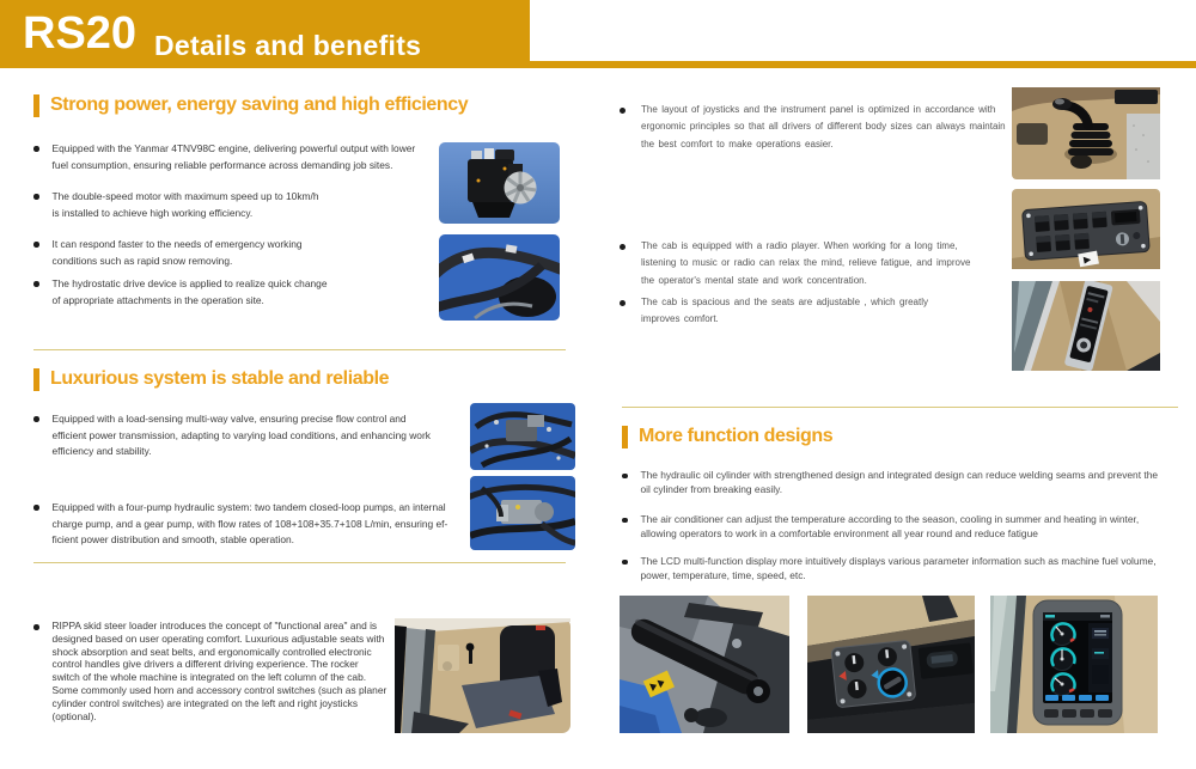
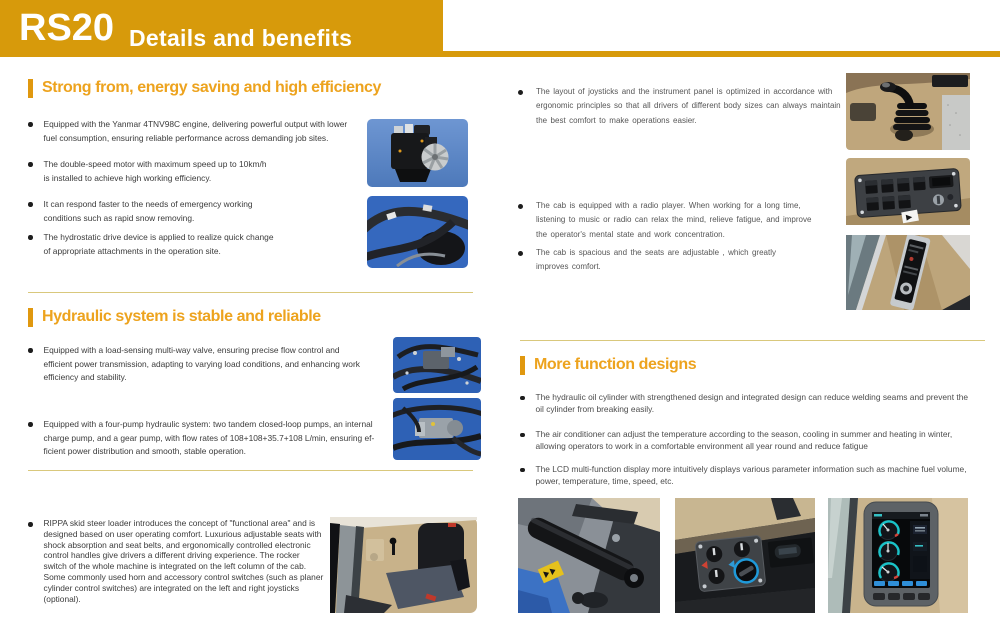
  RS20
  Details and benefits
- Strong power, energy saving and high efficiency
+ Strong from, energy saving and high efficiency
  Equipped with the Yanmar 4TNV98C engine, delivering powerful output with lower
  fuel consumption, ensuring reliable performance across demanding job sites.
  The double-speed motor with maximum speed up to 10km/h
  is installed to achieve high working efficiency.
  It can respond faster to the needs of emergency working
  conditions such as rapid snow removing.
  The hydrostatic drive device is applied to realize quick change
  of appropriate attachments in the operation site.
- Luxurious system is stable and reliable
+ Hydraulic system is stable and reliable
  Equipped with a load-sensing multi-way valve, ensuring precise flow control and
  efficient power transmission, adapting to varying load conditions, and enhancing work
  efficiency and stability.
  Equipped with a four-pump hydraulic system: two tandem closed-loop pumps, an internal
  charge pump, and a gear pump, with flow rates of 108+108+35.7+108 L/min, ensuring ef-
  ficient power distribution and smooth, stable operation.
  RIPPA skid steer loader introduces the concept of "functional area" and is
  designed based on user operating comfort. Luxurious adjustable seats with
  shock absorption and seat belts, and ergonomically controlled electronic
  control handles give drivers a different driving experience. The rocker
  switch of the whole machine is integrated on the left column of the cab.
  Some commonly used horn and accessory control switches (such as planer
  cylinder control switches) are integrated on the left and right joysticks
  (optional).
  The layout of joysticks and the instrument panel is optimized in accordance with
  ergonomic principles so that all drivers of different body sizes can always maintain
  the best comfort to make operations easier.
  The cab is equipped with a radio player. When working for a long time,
  listening to music or radio can relax the mind, relieve fatigue, and improve
  the operator's mental state and work concentration.
  The cab is spacious and the seats are adjustable , which greatly
  improves comfort.
  More function designs
  The hydraulic oil cylinder with strengthened design and integrated design can reduce welding seams and prevent the
  oil cylinder from breaking easily.
  The air conditioner can adjust the temperature according to the season, cooling in summer and heating in winter,
  allowing operators to work in a comfortable environment all year round and reduce fatigue
  The LCD multi-function display more intuitively displays various parameter information such as machine fuel volume,
  power, temperature, time, speed, etc.
